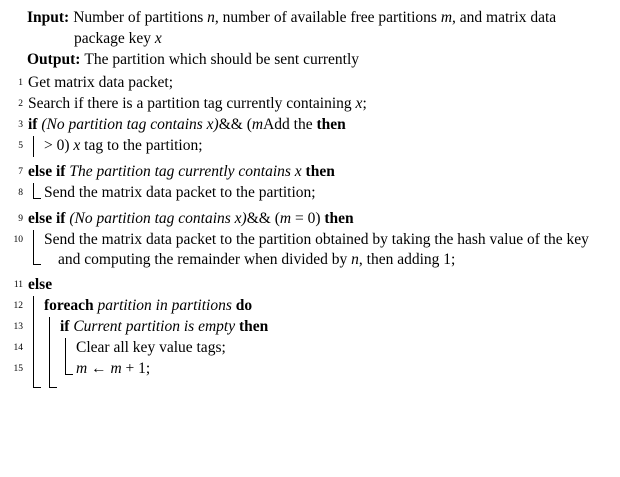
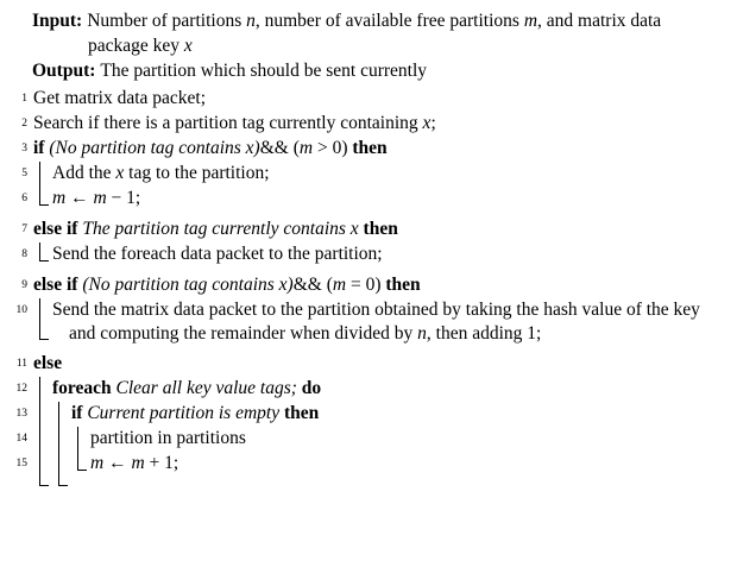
  Input: Number of partitions n, number of available free partitions m, and matrix data package key x
  Output: The partition which should be sent currently
  1
  Get matrix data packet;
  2
  Search if there is a partition tag currently containing x;
  3
- if (No partition tag contains x)&& (mAdd the then
+ if (No partition tag contains x)&& (m > 0) then
  5
- > 0) x tag to the partition;
+ Add the x tag to the partition;
+ 6
+ m ← m − 1;
  7
  else if The partition tag currently contains x then
  8
- Send the matrix data packet to the partition;
+ Send the foreach data packet to the partition;
  9
  else if (No partition tag contains x)&& (m = 0) then
  10
  Send the matrix data packet to the partition obtained by taking the hash value of the key and computing the remainder when divided by n, then adding 1;
  11
  else
  12
- foreach partition in partitions do
+ foreach Clear all key value tags; do
  13
  if Current partition is empty then
  14
- Clear all key value tags;
+ partition in partitions
  15
  m ← m + 1;
